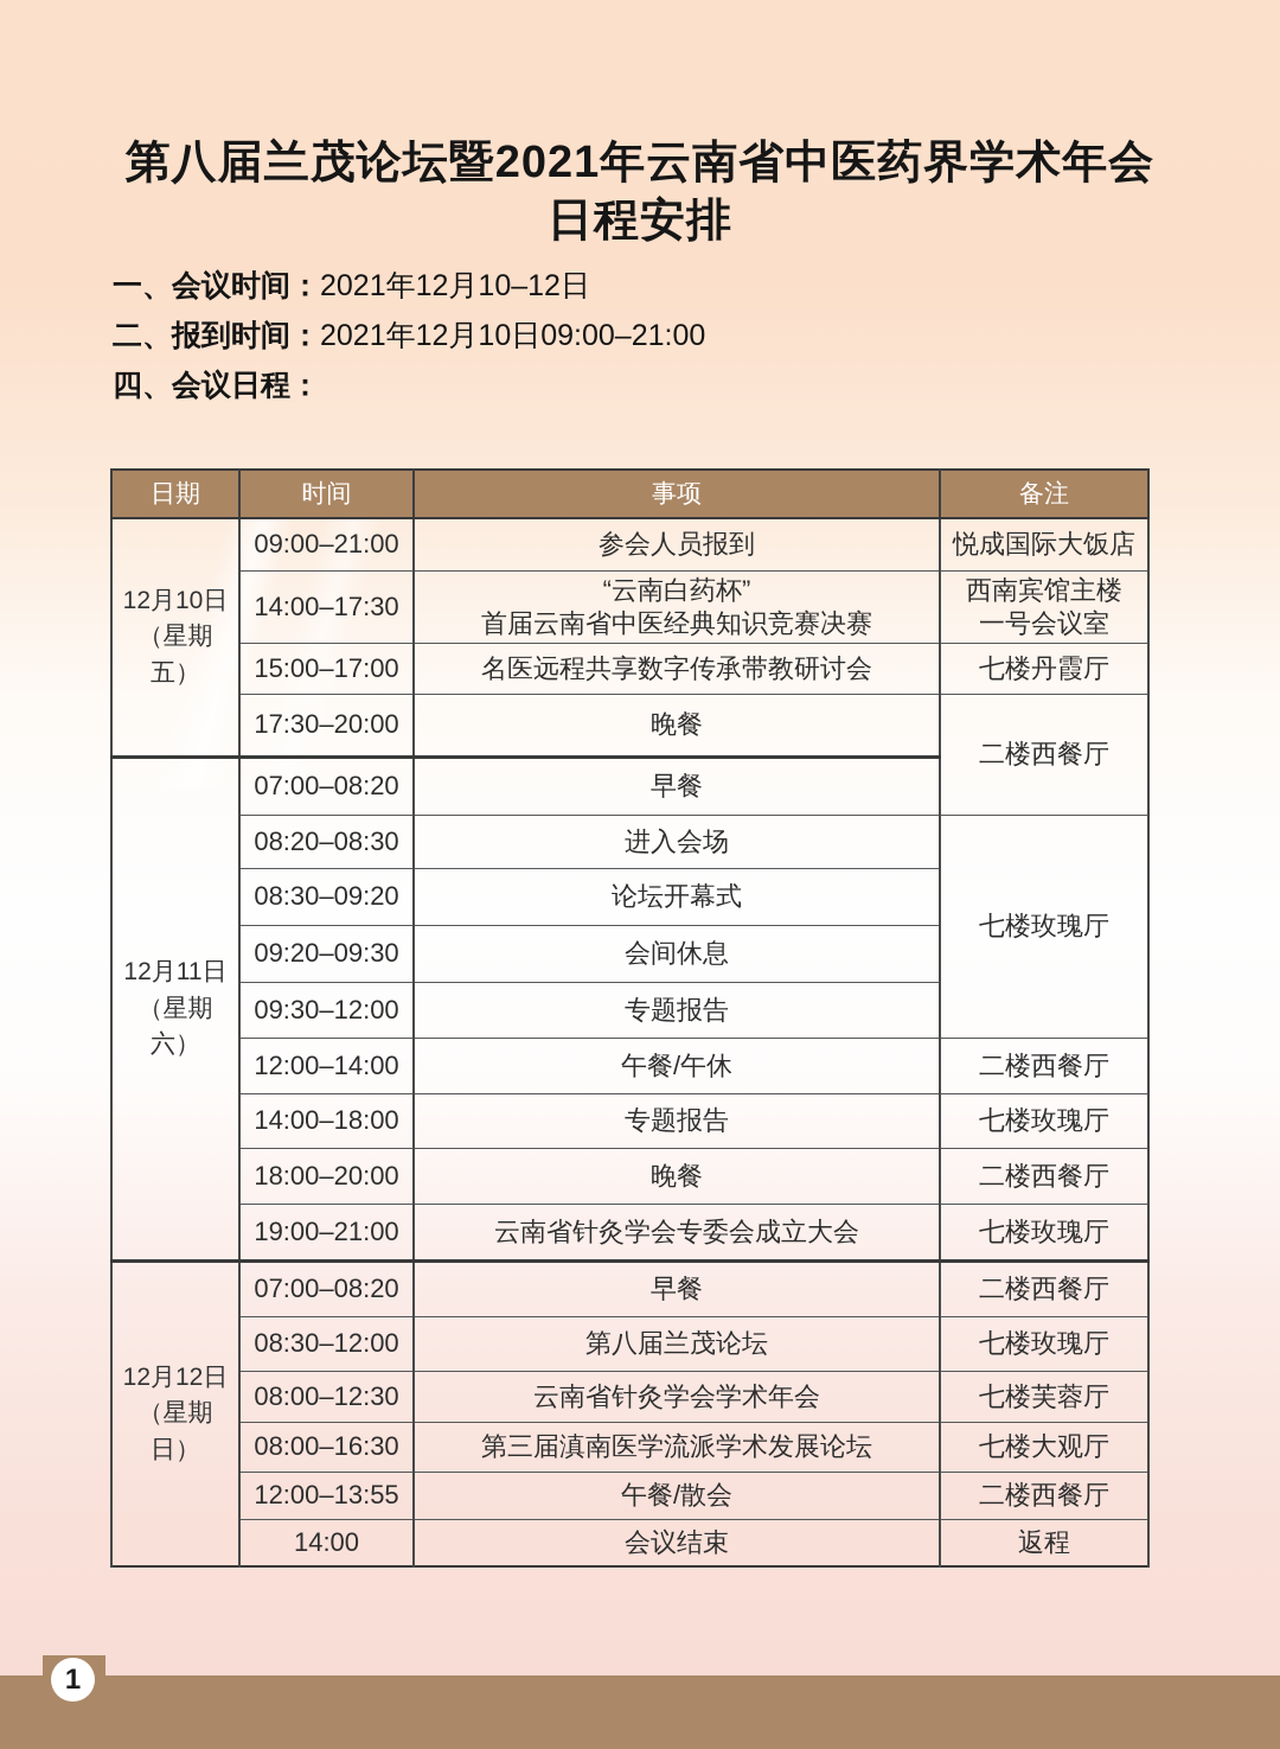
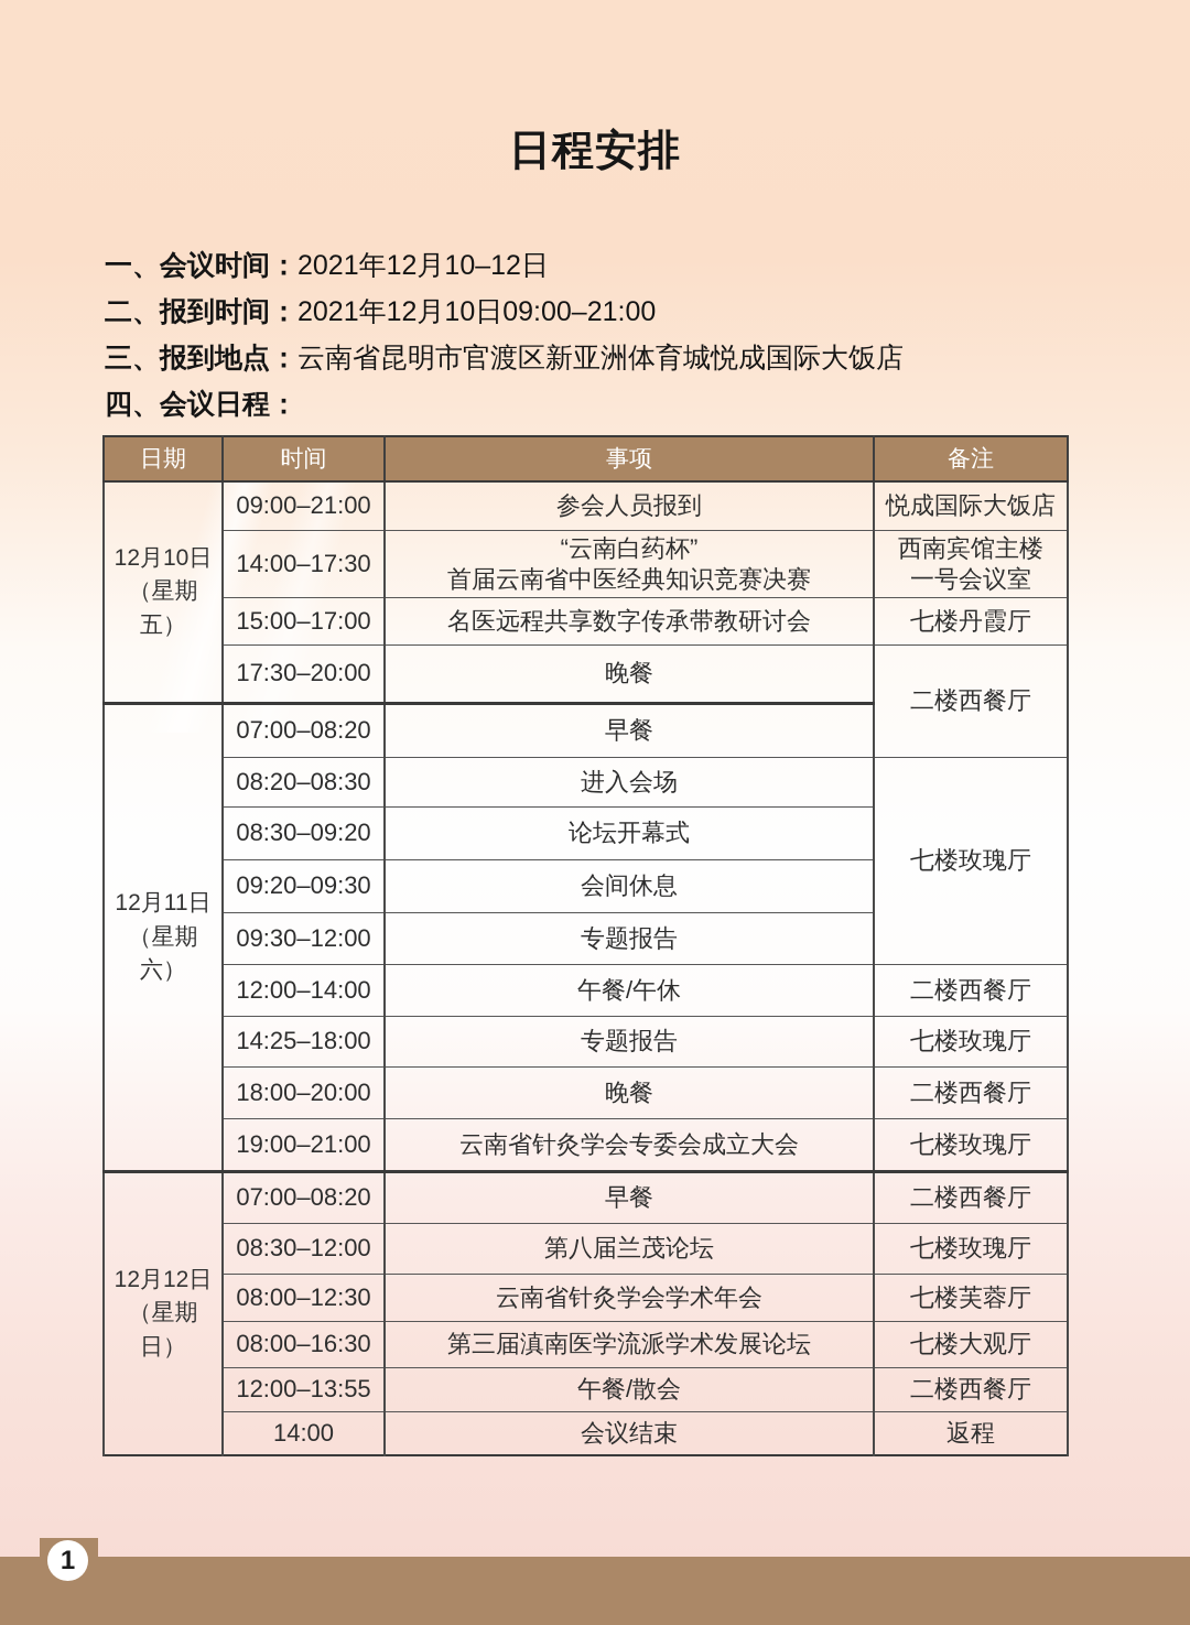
- 第八届兰茂论坛暨2021年云南省中医药界学术年会
  日程安排
  一、会议时间：2021年12月10–12日
  二、报到时间：2021年12月10日09:00–21:00
+ 三、报到地点：云南省昆明市官渡区新亚洲体育城悦成国际大饭店
  四、会议日程：
  日期	时间	事项	备注
  12月10日 （星期五）	09:00–21:00	参会人员报到	悦成国际大饭店
  14:00–17:30	“云南白药杯” 首届云南省中医经典知识竞赛决赛	西南宾馆主楼 一号会议室
  15:00–17:00	名医远程共享数字传承带教研讨会	七楼丹霞厅
  17:30–20:00	晚餐	二楼西餐厅
  12月11日 （星期六）	07:00–08:20	早餐
  08:20–08:30	进入会场	七楼玫瑰厅
  08:30–09:20	论坛开幕式
  09:20–09:30	会间休息
  09:30–12:00	专题报告
  12:00–14:00	午餐/午休	二楼西餐厅
- 14:00–18:00	专题报告	七楼玫瑰厅
+ 14:25–18:00	专题报告	七楼玫瑰厅
  18:00–20:00	晚餐	二楼西餐厅
  19:00–21:00	云南省针灸学会专委会成立大会	七楼玫瑰厅
  12月12日 （星期日）	07:00–08:20	早餐	二楼西餐厅
  08:30–12:00	第八届兰茂论坛	七楼玫瑰厅
  08:00–12:30	云南省针灸学会学术年会	七楼芙蓉厅
  08:00–16:30	第三届滇南医学流派学术发展论坛	七楼大观厅
  12:00–13:55	午餐/散会	二楼西餐厅
  14:00	会议结束	返程
  1
